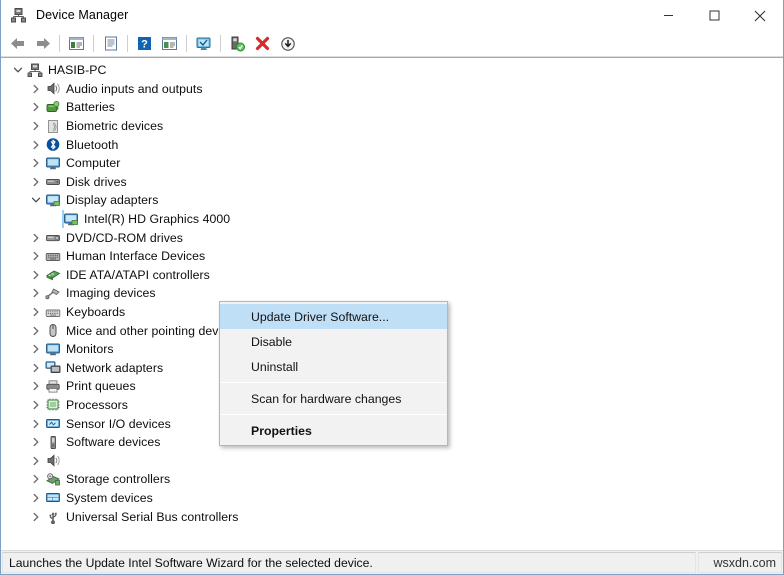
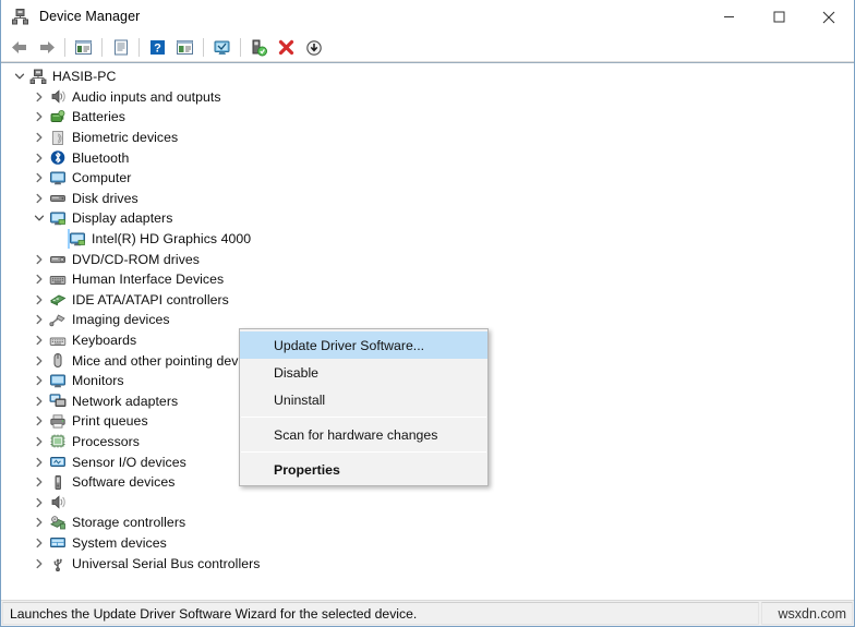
  Device Manager
  ?
  HASIB-PC
  Audio inputs and outputs
  Batteries
  Biometric devices
  Bluetooth
  Computer
  Disk drives
  Display adapters
  Intel(R) HD Graphics 4000
  DVD/CD-ROM drives
  Human Interface Devices
  IDE ATA/ATAPI controllers
  Imaging devices
  Keyboards
  Mice and other pointing dev
  Monitors
  Network adapters
  Print queues
  Processors
  Sensor I/O devices
  Software devices
  Storage controllers
  System devices
  Universal Serial Bus controllers
  Update Driver Software...
  Disable
  Uninstall
  Scan for hardware changes
  Properties
- Launches the Update Intel Software Wizard for the selected device.
+ Launches the Update Driver Software Wizard for the selected device.
  wsxdn.com
